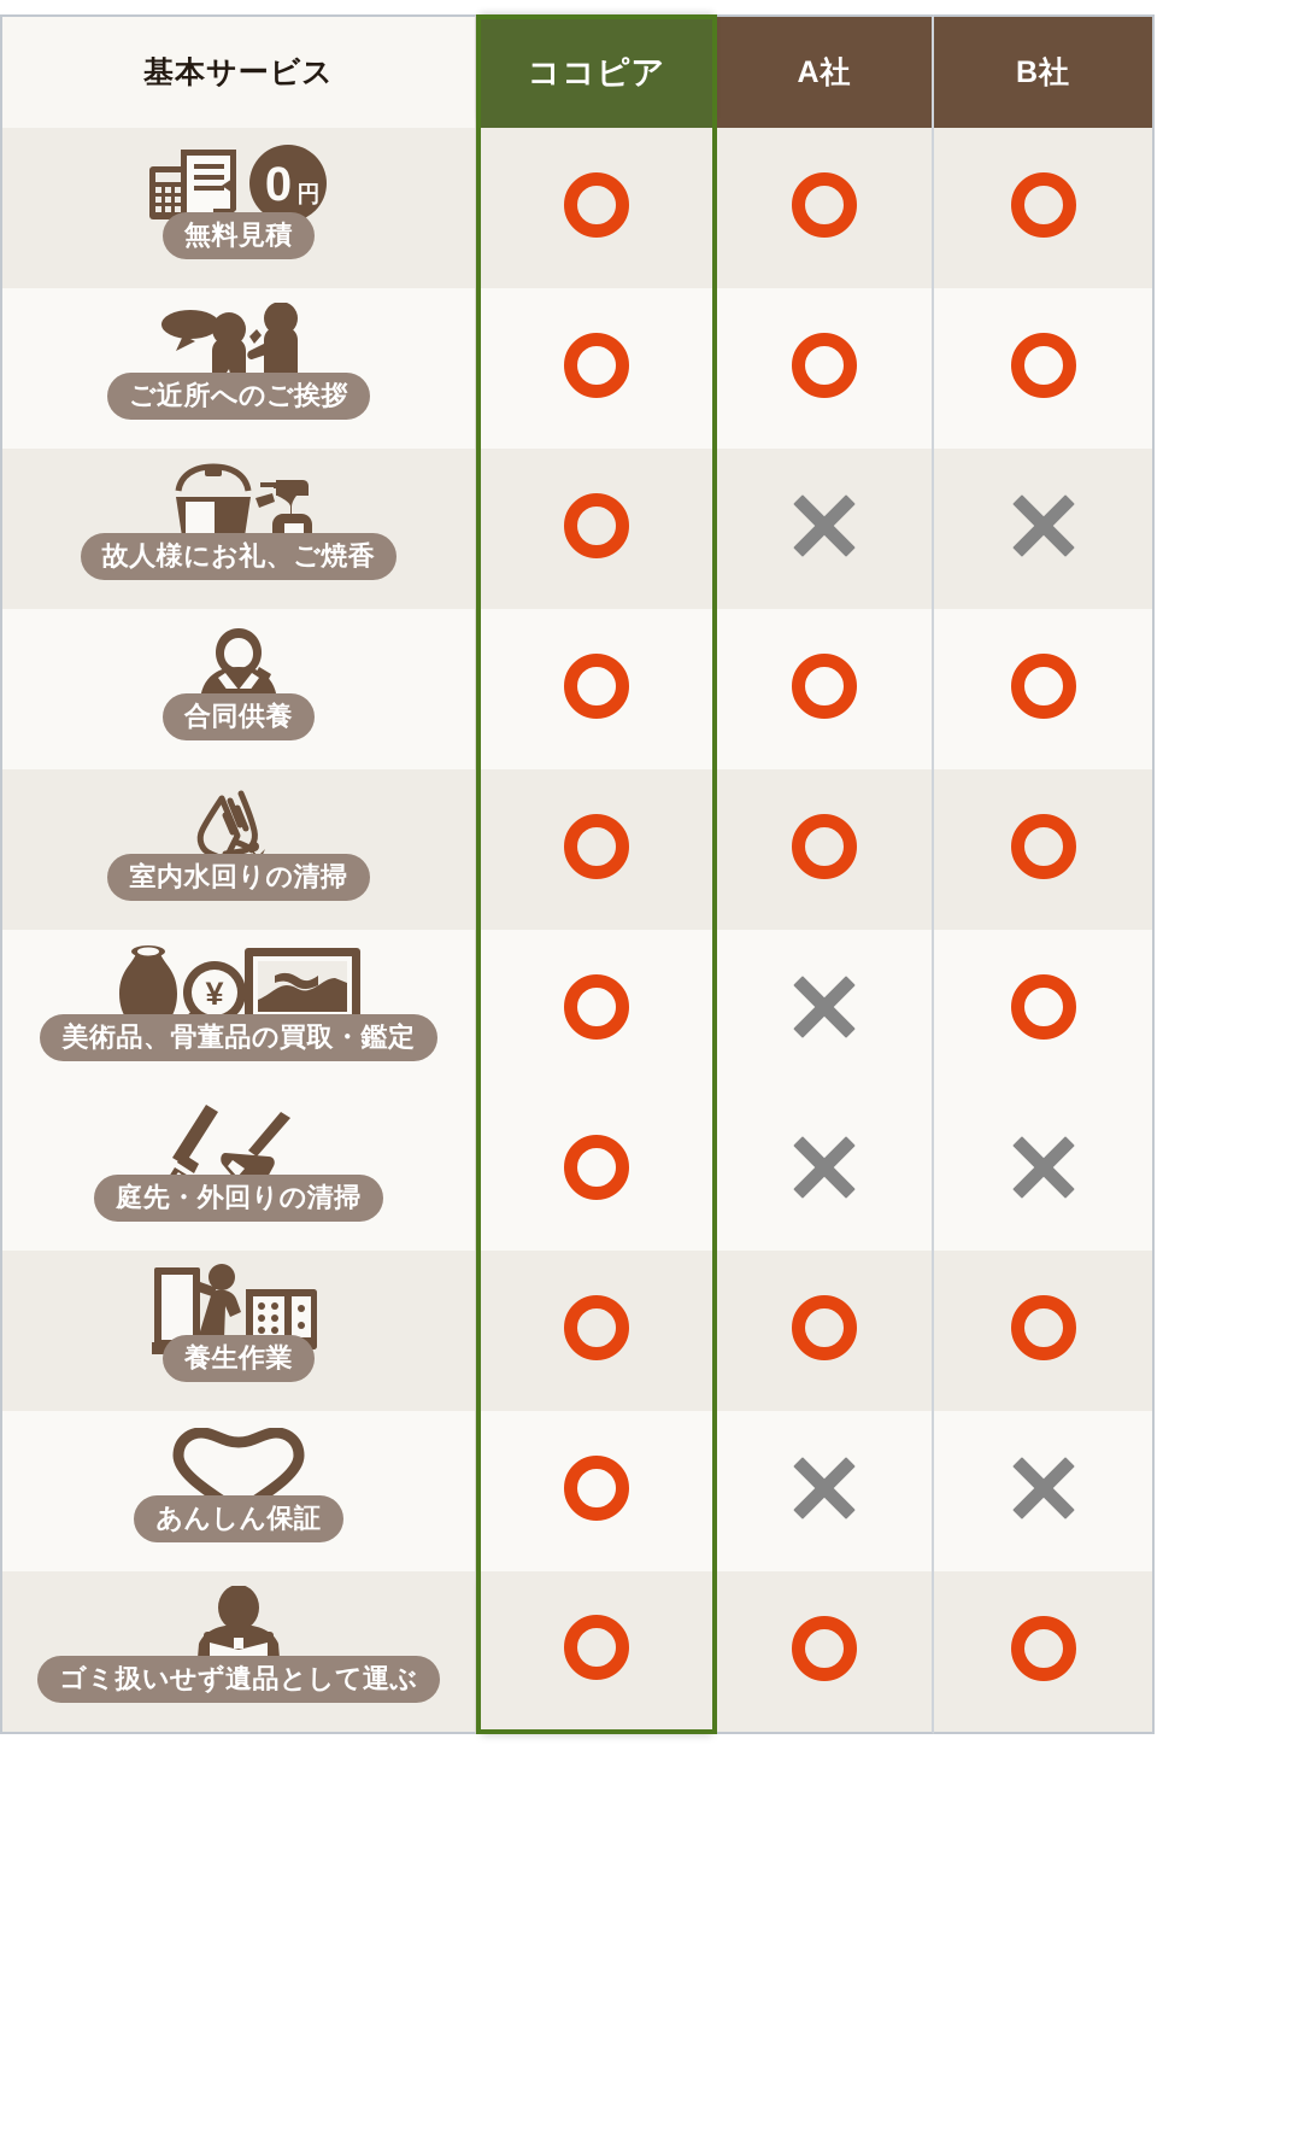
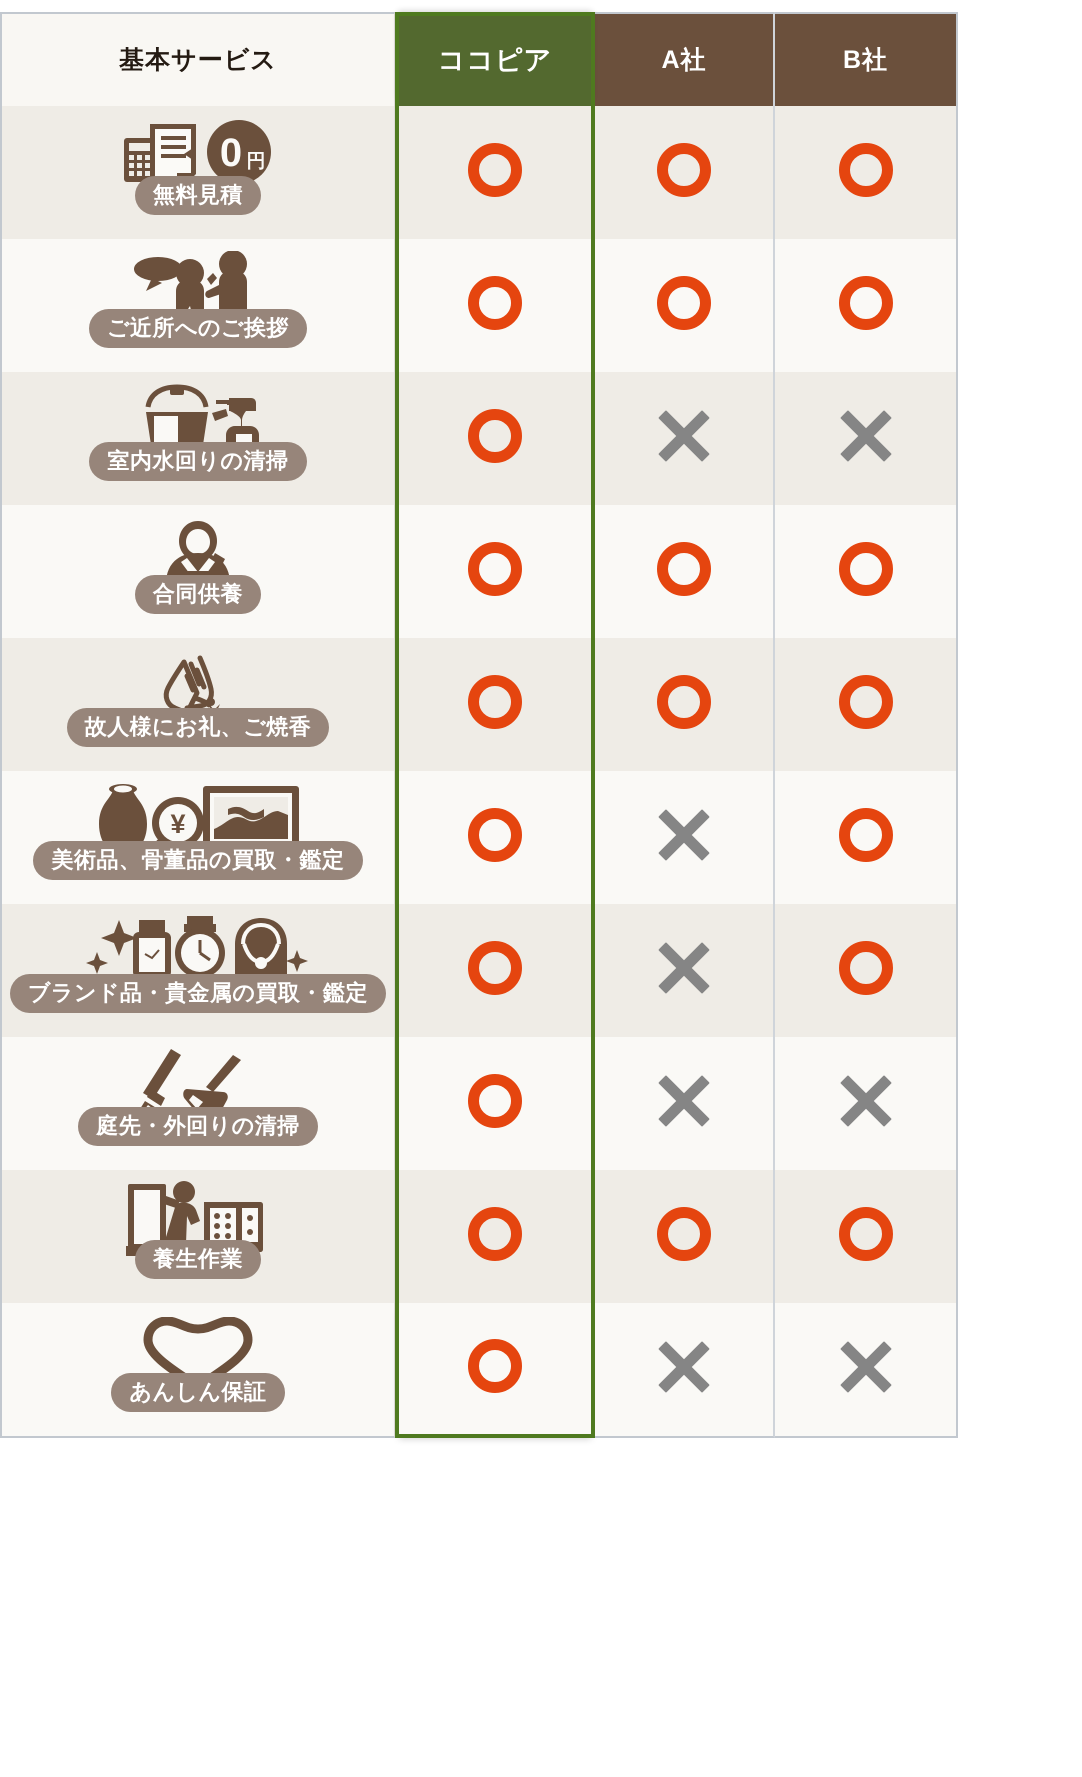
  基本サービス	ココピア	A社	B社
  0 円 無料見積
  ご近所へのご挨拶
- 故人様にお礼、ご焼香
+ 室内水回りの清掃
  合同供養
- 室内水回りの清掃
+ 故人様にお礼、ご焼香
  ¥ 美術品、骨董品の買取・鑑定
+ ブランド品・貴金属の買取・鑑定
  庭先・外回りの清掃
  養生作業
  あんしん保証
- ゴミ扱いせず遺品として運ぶ
